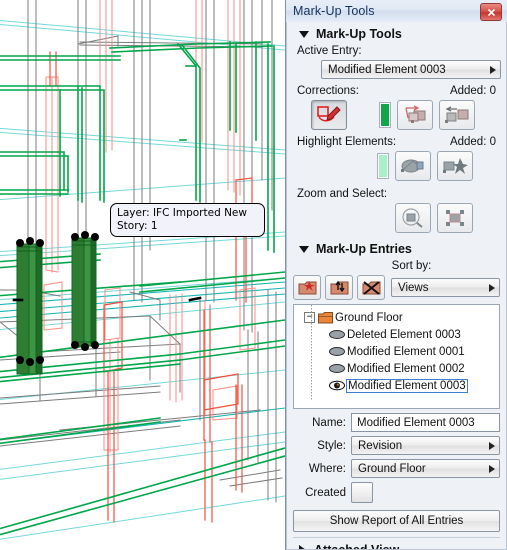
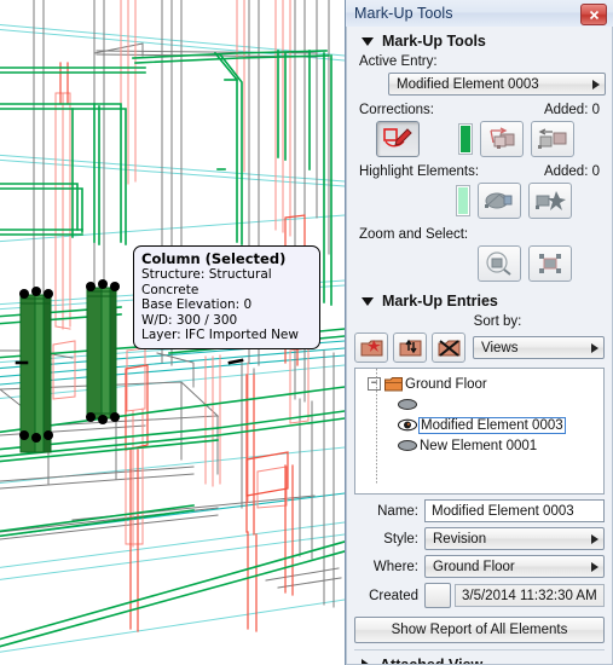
+ Column (Selected)
+ Structure: Structural Concrete
+ Base Elevation: 0
+ W/D: 300 / 300
  Layer: IFC Imported New
- Story: 1
  Mark-Up Tools
  Mark-Up Tools
  Active Entry:
  Modified Element 0003
  Corrections:
  Added: 0
  Highlight Elements:
  Added: 0
  Zoom and Select:
  Mark-Up Entries
  Sort by:
  Views
  −
  Ground Floor
- Deleted Element 0003
- Modified Element 0001
- Modified Element 0002
  Modified Element 0003
+ New Element 0001
  Name:
  Modified Element 0003
  Style:
  Revision
  Where:
  Ground Floor
  Created
+ 3/5/2014 11:32:30 AM
- Show Report of All Entries
+ Show Report of All Elements
